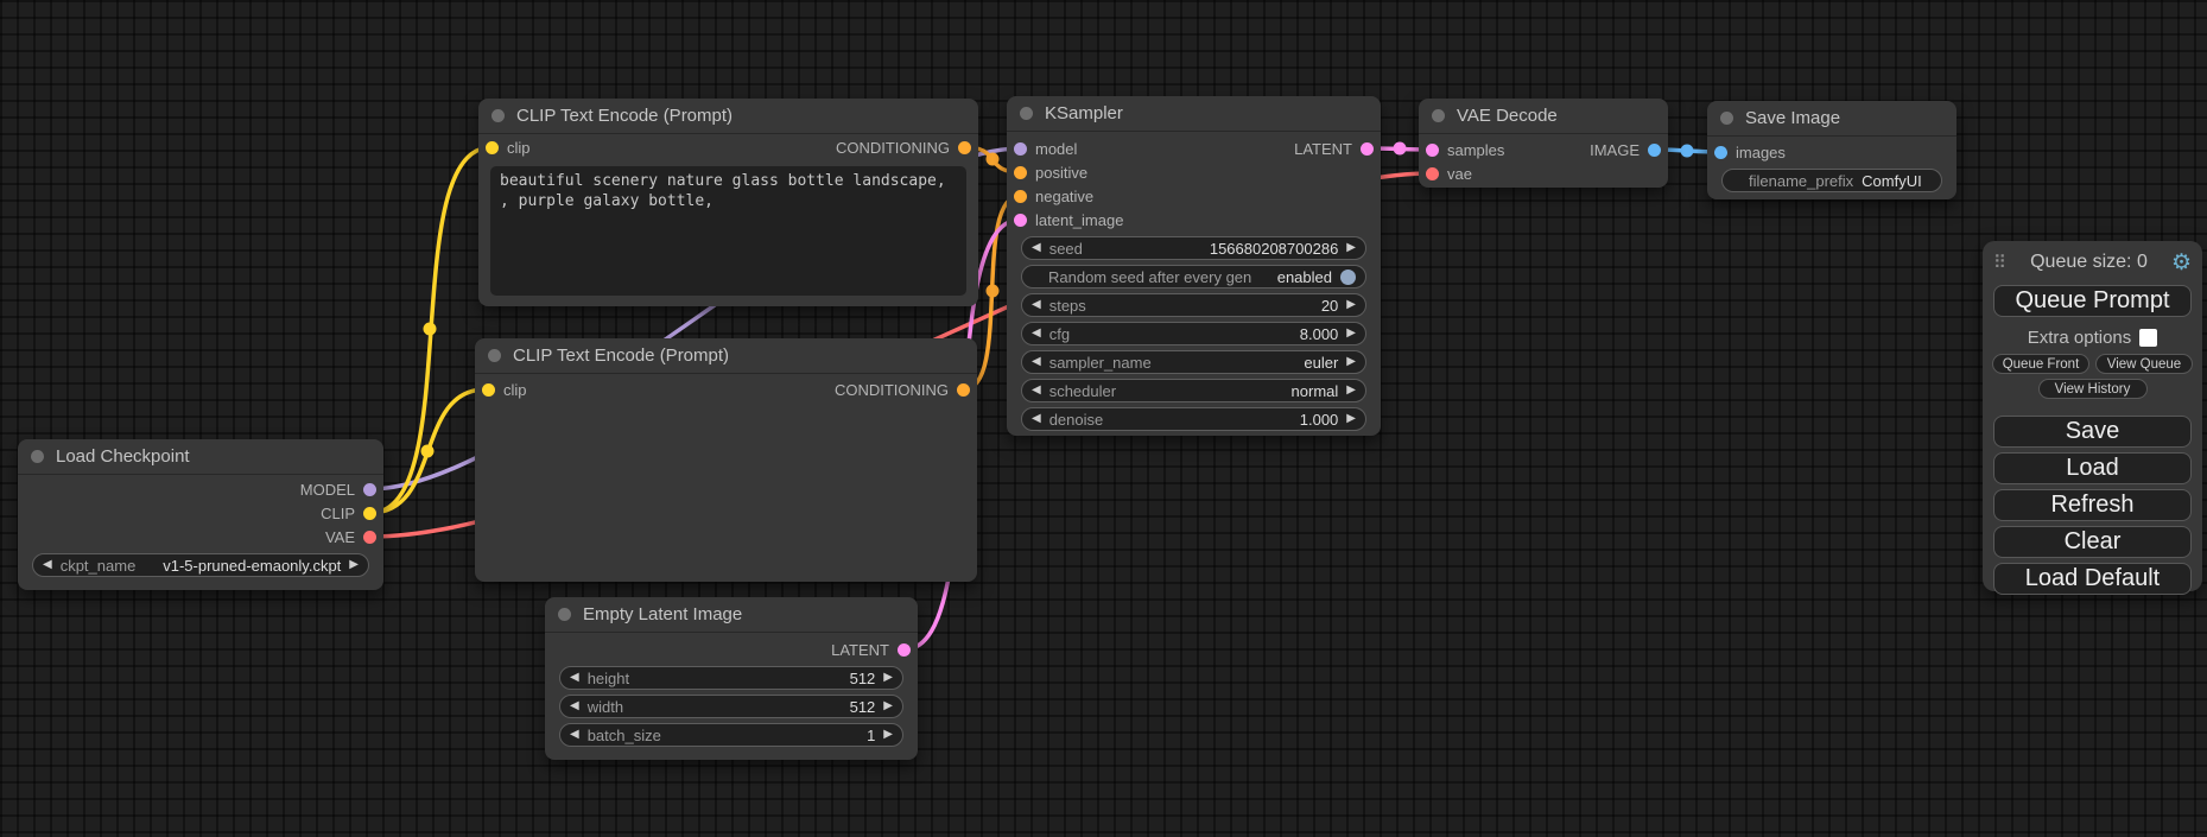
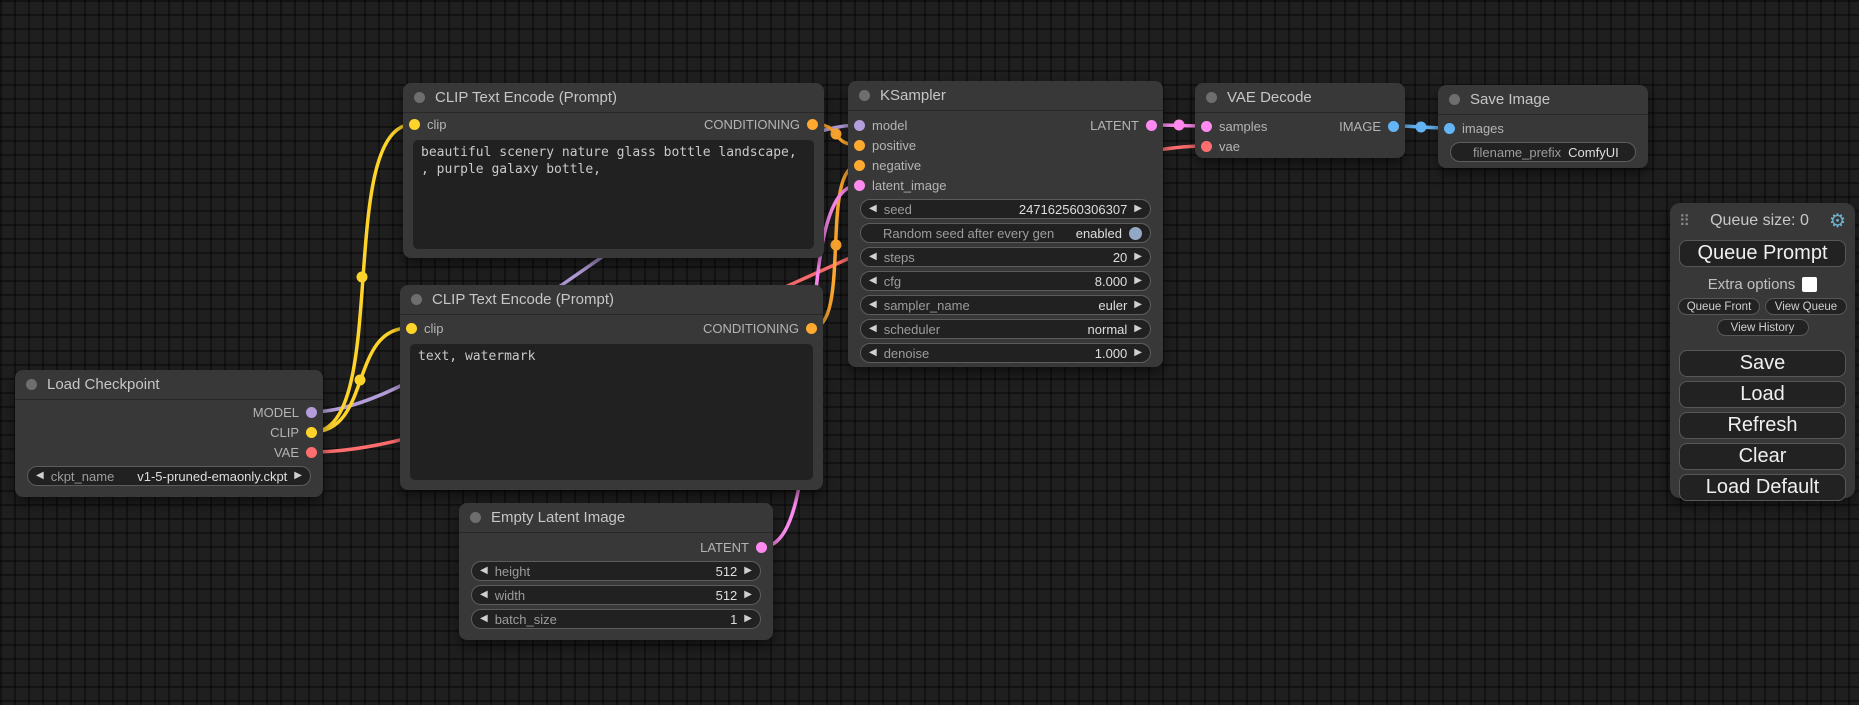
  Load Checkpoint
  MODEL
  CLIP
  VAE
  ◀
  ckpt_name
  v1-5-pruned-emaonly.ckpt
  ▶
  CLIP Text Encode (Prompt)
  clip
  CONDITIONING
  beautiful scenery nature glass bottle landscape, , purple galaxy bottle,
  CLIP Text Encode (Prompt)
  clip
  CONDITIONING
+ text, watermark
  Empty Latent Image
  LATENT
  ◀
  height
  512
  ▶
  ◀
  width
  512
  ▶
  ◀
  batch_size
  1
  ▶
  KSampler
  model
  LATENT
  positive
  negative
  latent_image
  ◀
  seed
- 156680208700286
+ 247162560306307
  ▶
  Random seed after every gen
  enabled
  ◀
  steps
  20
  ▶
  ◀
  cfg
  8.000
  ▶
  ◀
  sampler_name
  euler
  ▶
  ◀
  scheduler
  normal
  ▶
  ◀
  denoise
  1.000
  ▶
  VAE Decode
  samples
  IMAGE
  vae
  Save Image
  images
  filename_prefix
  ComfyUI
  ⠿
  Queue size: 0
  ⚙
  Queue Prompt
  Extra options
  Queue Front
  View Queue
  View History
  Save
  Load
  Refresh
  Clear
  Load Default
